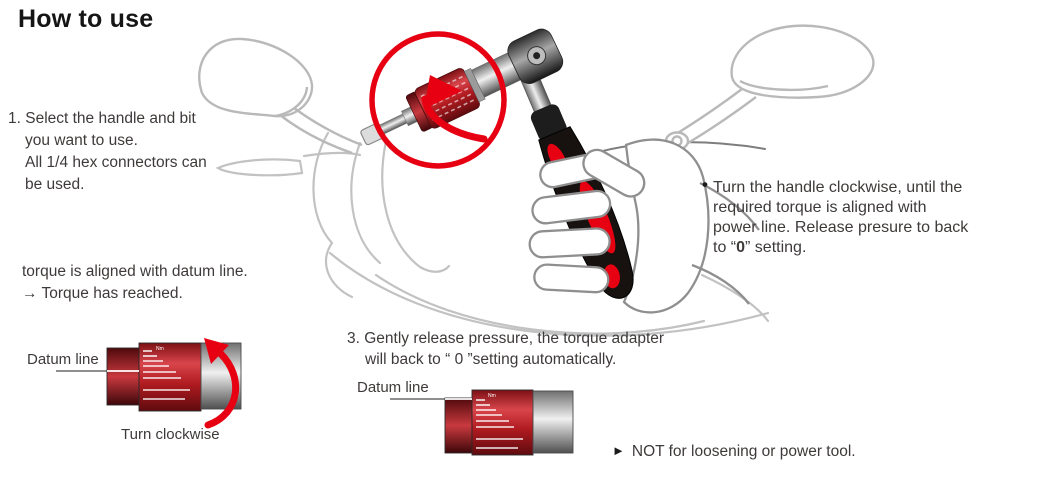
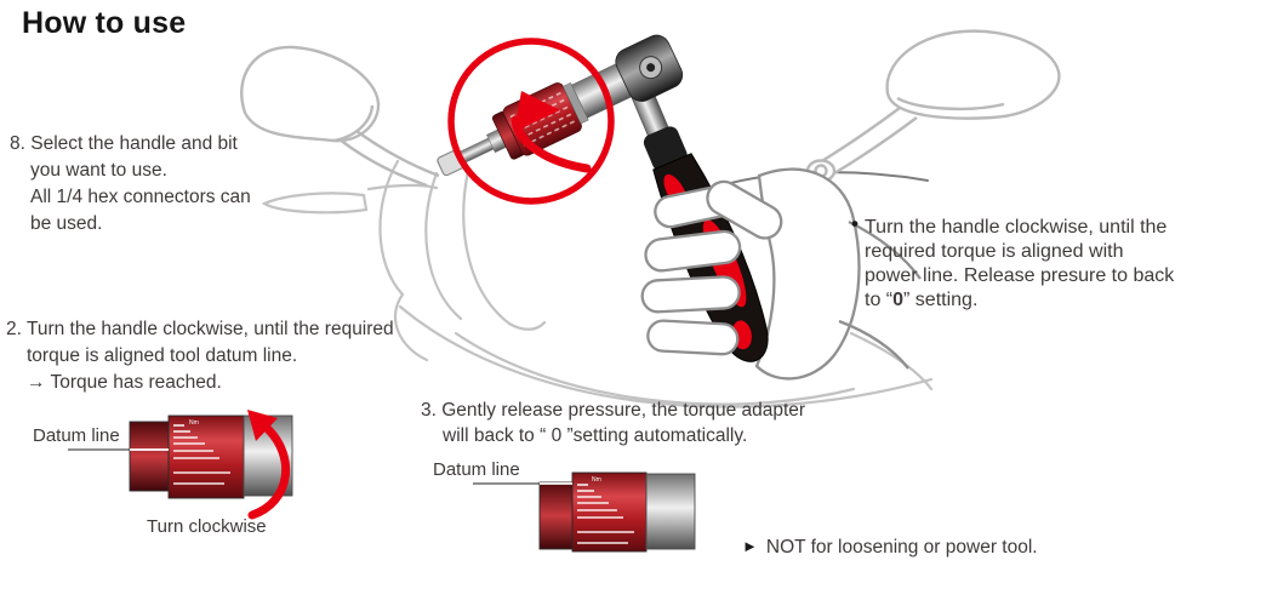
  How to use
- 1. Select the handle and bit
+ 8. Select the handle and bit
  you want to use.
  All 1/4 hex connectors can
  be used.
+ 2. Turn the handle clockwise, until the required
- torque is aligned with datum line.
+ torque is aligned tool datum line.
  → Torque has reached.
  3. Gently release pressure, the torque adapter
  will back to “ 0 ”setting automatically.
  •
  Turn the handle clockwise, until the
  required torque is aligned with
  power line. Release presure to back
  to “0” setting.
  Datum line
  Turn clockwise
  Datum line
  ► NOT for loosening or power tool.
